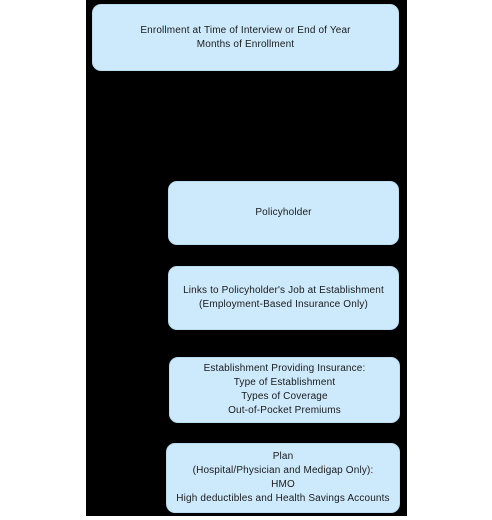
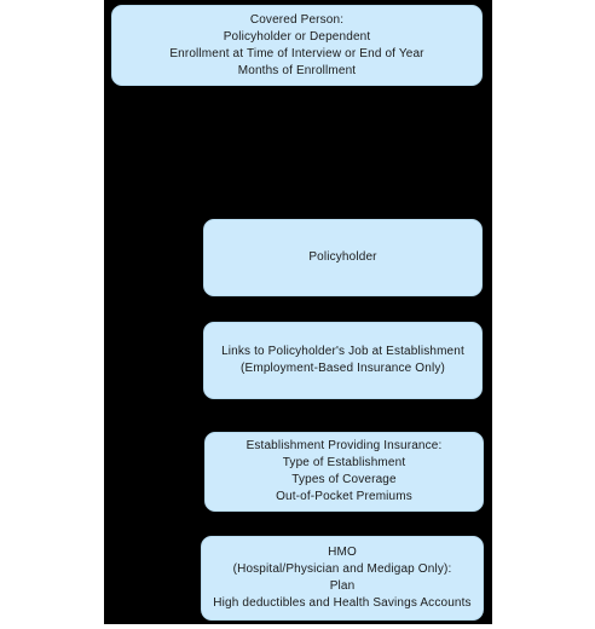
+ Covered Person:
+ Policyholder or Dependent
  Enrollment at Time of Interview or End of Year
  Months of Enrollment
  Policyholder
  Links to Policyholder's Job at Establishment
  (Employment-Based Insurance Only)
  Establishment Providing Insurance:
  Type of Establishment
  Types of Coverage
  Out-of-Pocket Premiums
- Plan
+ HMO
  (Hospital/Physician and Medigap Only):
- HMO
+ Plan
  High deductibles and Health Savings Accounts
